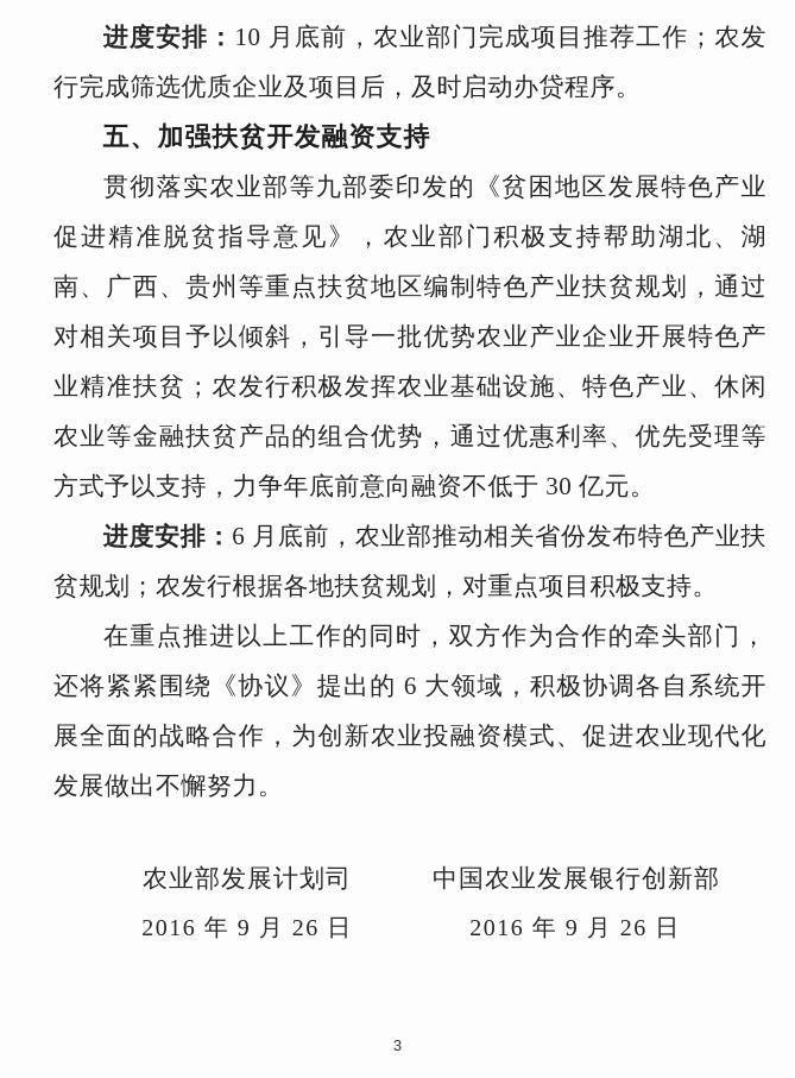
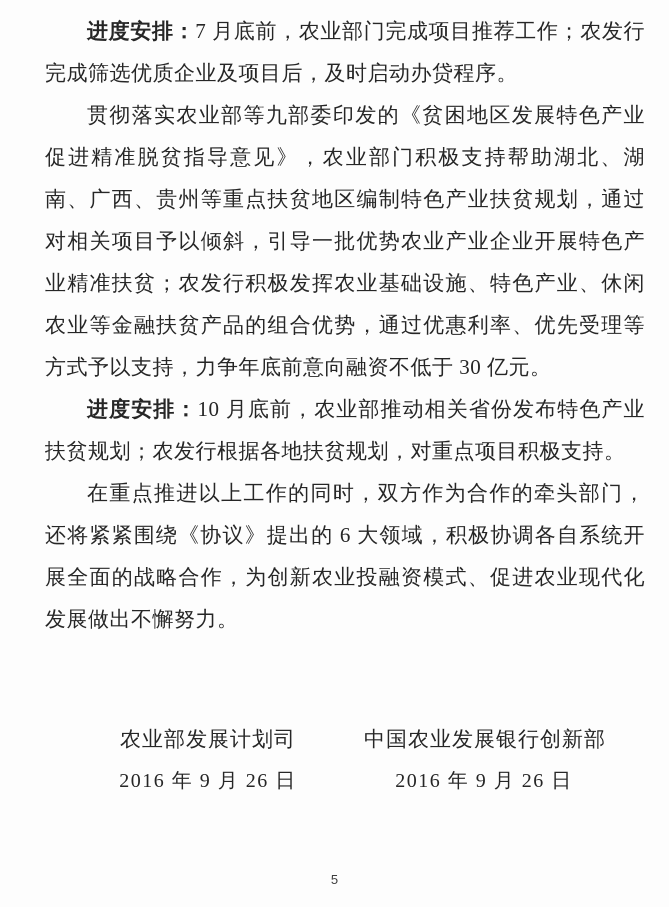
- 进度安排：10 月底前，农业部门完成项目推荐工作；农发行完成筛选优质企业及项目后，及时启动办贷程序。
+ 进度安排：7 月底前，农业部门完成项目推荐工作；农发行完成筛选优质企业及项目后，及时启动办贷程序。
- 五、加强扶贫开发融资支持
  贯彻落实农业部等九部委印发的《贫困地区发展特色产业促进精准脱贫指导意见》，农业部门积极支持帮助湖北、湖南、广西、贵州等重点扶贫地区编制特色产业扶贫规划，通过对相关项目予以倾斜，引导一批优势农业产业企业开展特色产业精准扶贫；农发行积极发挥农业基础设施、特色产业、休闲农业等金融扶贫产品的组合优势，通过优惠利率、优先受理等方式予以支持，力争年底前意向融资不低于 30 亿元。
- 进度安排：6 月底前，农业部推动相关省份发布特色产业扶贫规划；农发行根据各地扶贫规划，对重点项目积极支持。
+ 进度安排：10 月底前，农业部推动相关省份发布特色产业扶贫规划；农发行根据各地扶贫规划，对重点项目积极支持。
  在重点推进以上工作的同时，双方作为合作的牵头部门，还将紧紧围绕《协议》提出的 6 大领域，积极协调各自系统开展全面的战略合作，为创新农业投融资模式、促进农业现代化发展做出不懈努力。
  农业部发展计划司
  2016 年 9 月 26 日
  中国农业发展银行创新部
  2016 年 9 月 26 日
- 3
+ 5
